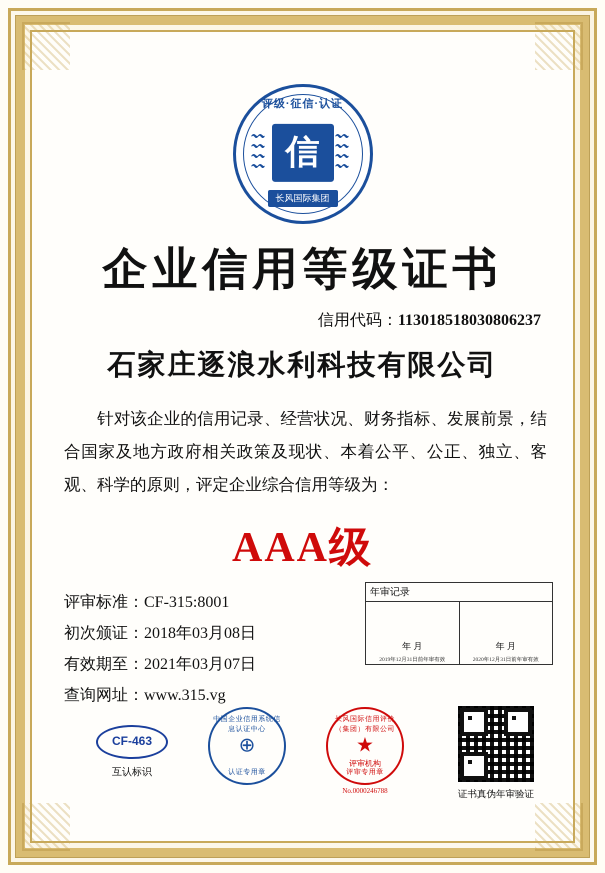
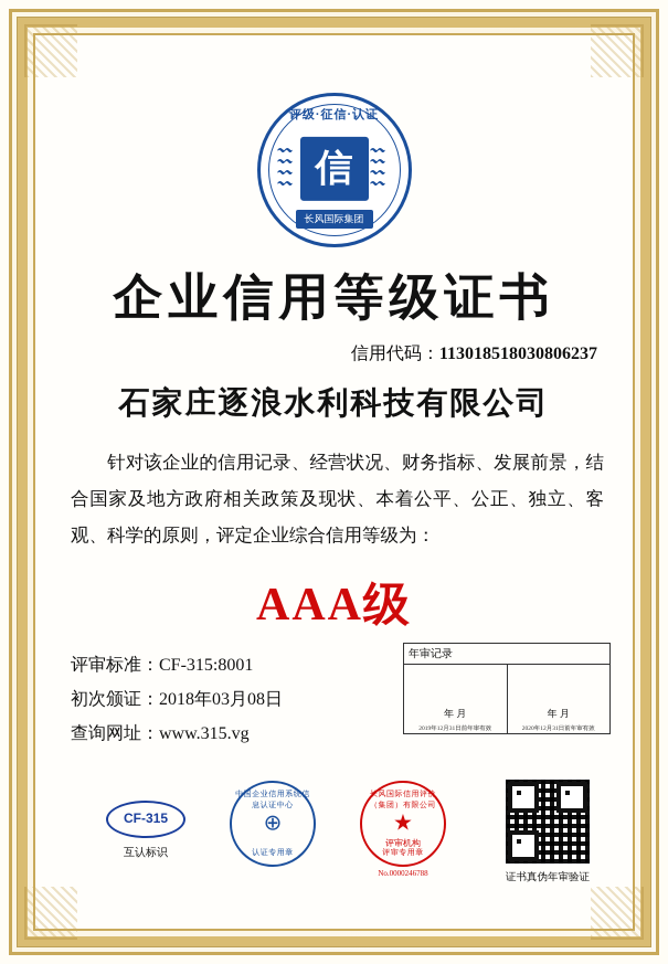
  评级·征信·认证
  〰
  〰
  〰
  〰
  〰
  〰
  〰
  〰
  信
  长风国际集团
  企业信用等级证书
  信用代码：113018518030806237
  石家庄逐浪水利科技有限公司
  针对该企业的信用记录、经营状况、财务指标、发展前景，结合国家及地方政府相关政策及现状、本着公平、公正、独立、客观、科学的原则，评定企业综合信用等级为：
  AAA级
  评审标准：CF-315:8001
  初次颁证：2018年03月08日
- 有效期至：2021年03月07日
  查询网址：www.315.vg
  年审记录
  年 月
  年 月
- CF-463
+ CF-315
  互认标识
  中国企业信用系统信息认证中心
  ⊕
  认证专用章
  长风国际信用评价（集团）有限公司
  ★
  评审机构
  评审专用章
  No.0000246788
  证书真伪年审验证
